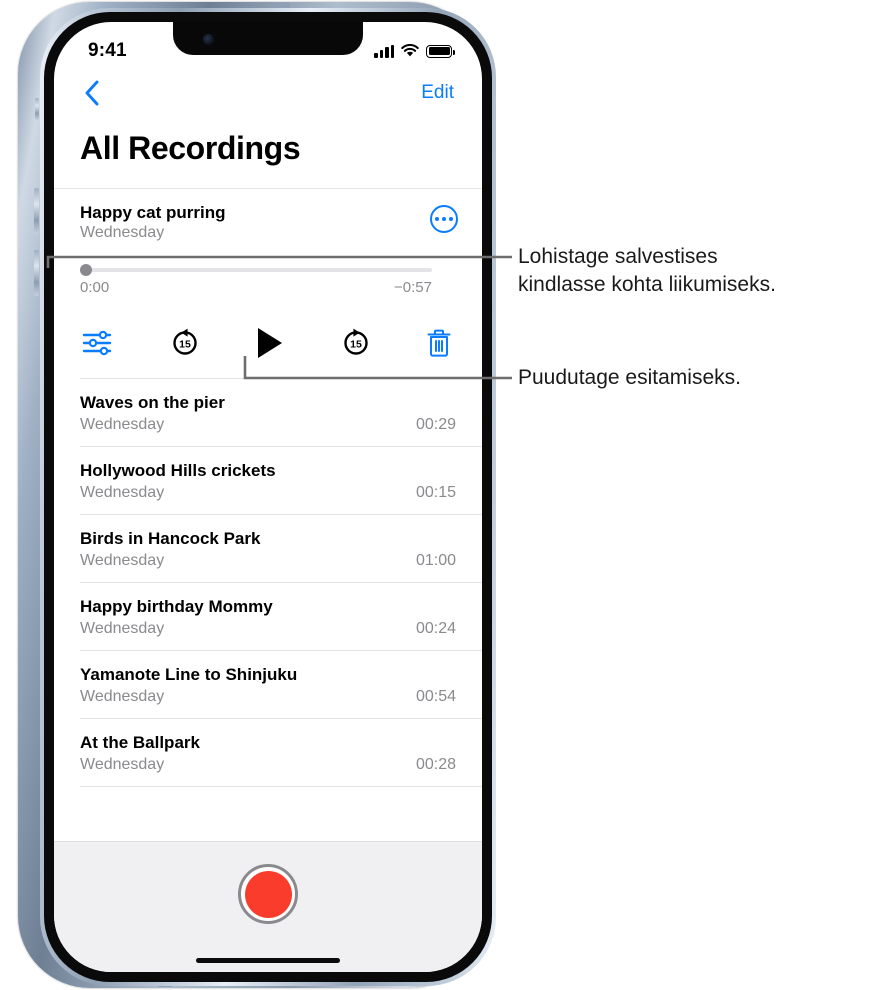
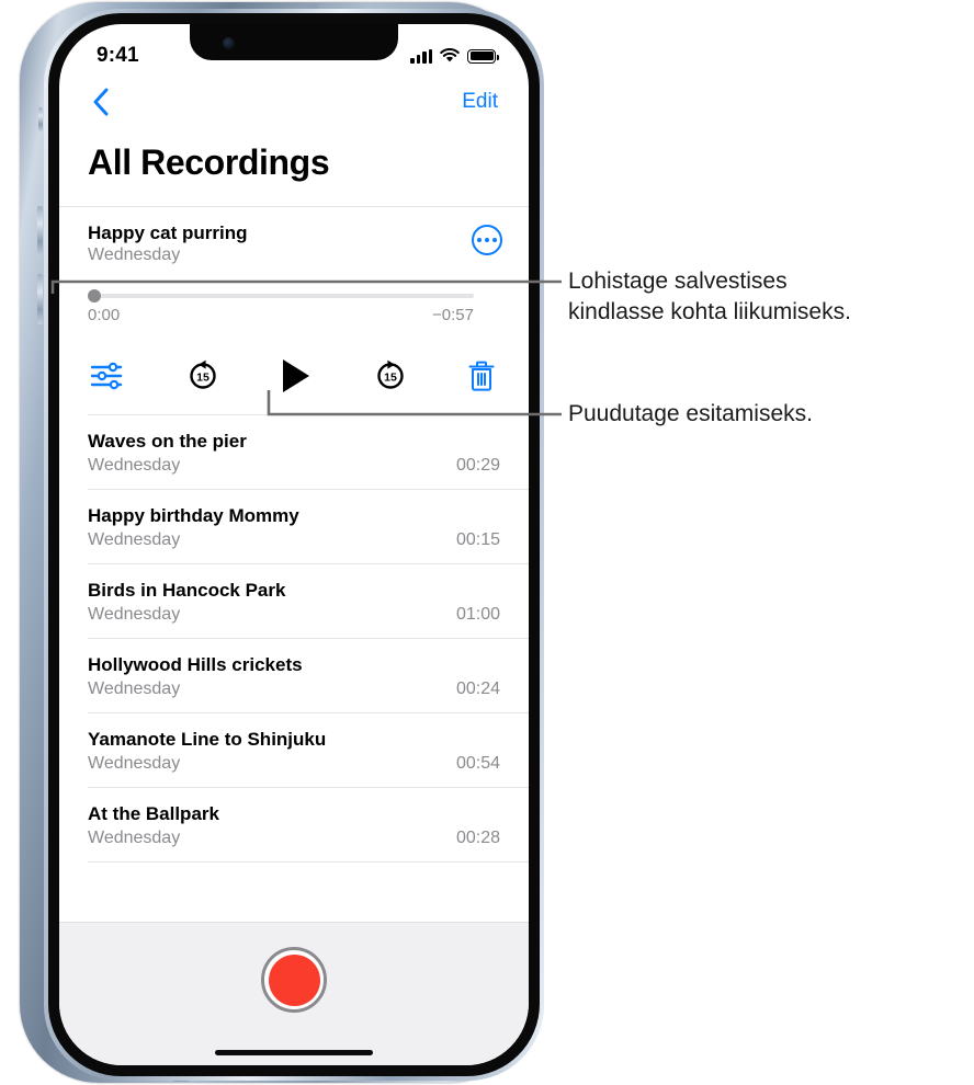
  9:41
  Edit
  All Recordings
  Happy cat purring
  Wednesday
  0:00
  −0:57
  15
  15
  Waves on the pier
  Wednesday
  00:29
- Hollywood Hills crickets
+ Happy birthday Mommy
  Wednesday
  00:15
  Birds in Hancock Park
  Wednesday
  01:00
- Happy birthday Mommy
+ Hollywood Hills crickets
  Wednesday
  00:24
  Yamanote Line to Shinjuku
  Wednesday
  00:54
  At the Ballpark
  Wednesday
  00:28
  Lohistage salvestises
  kindlasse kohta liikumiseks.
  Puudutage esitamiseks.
